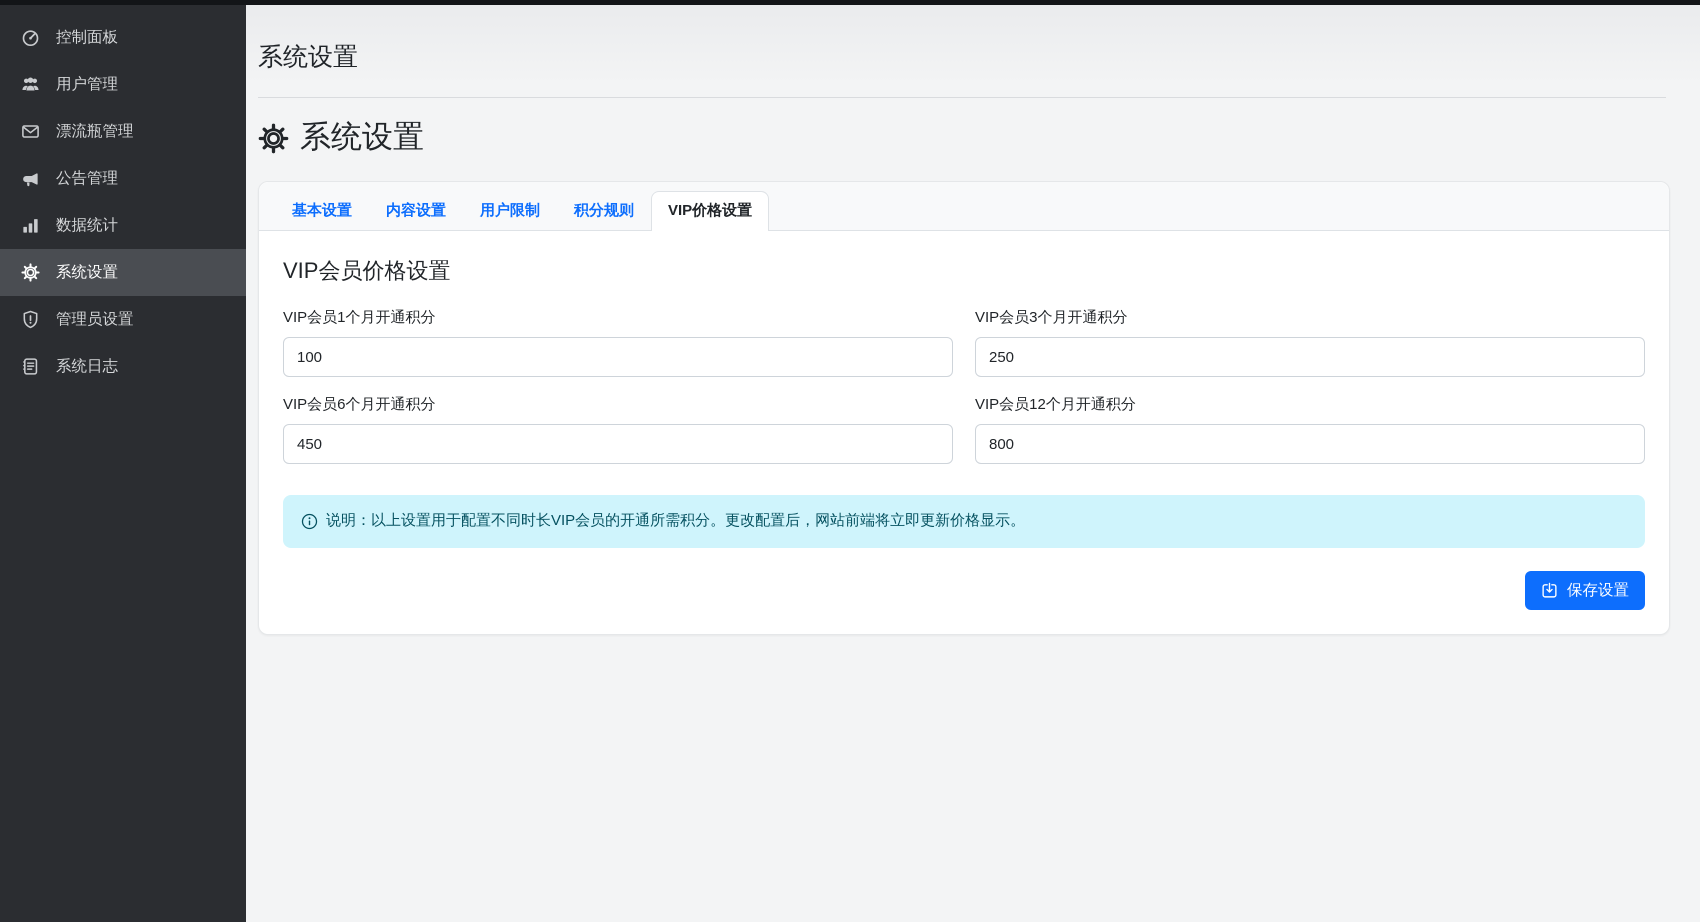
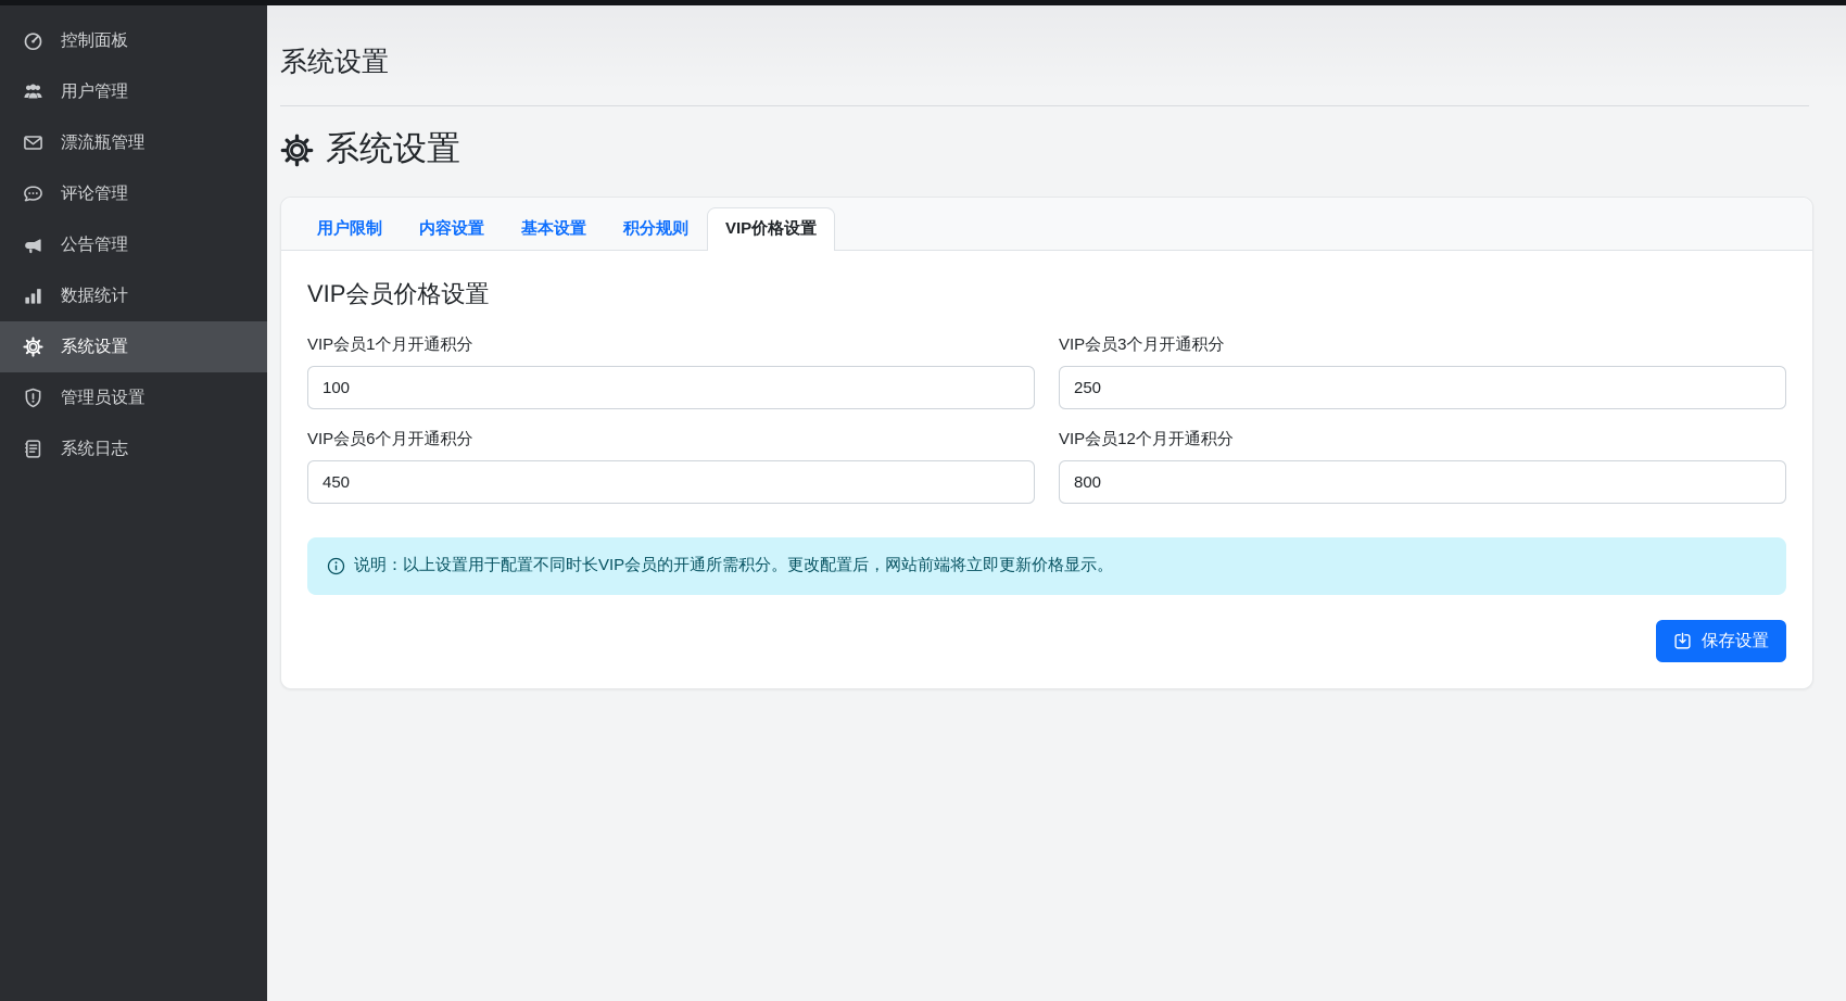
  控制面板
  用户管理
  漂流瓶管理
+ 评论管理
  公告管理
  数据统计
  系统设置
  管理员设置
  系统日志
  系统设置
  系统设置
- 基本设置
+ 用户限制
  内容设置
- 用户限制
+ 基本设置
  积分规则
  VIP价格设置
  VIP会员价格设置
  VIP会员1个月开通积分
  100
  VIP会员3个月开通积分
  250
  VIP会员6个月开通积分
  450
  VIP会员12个月开通积分
  800
  说明：以上设置用于配置不同时长VIP会员的开通所需积分。更改配置后，网站前端将立即更新价格显示。
  保存设置
